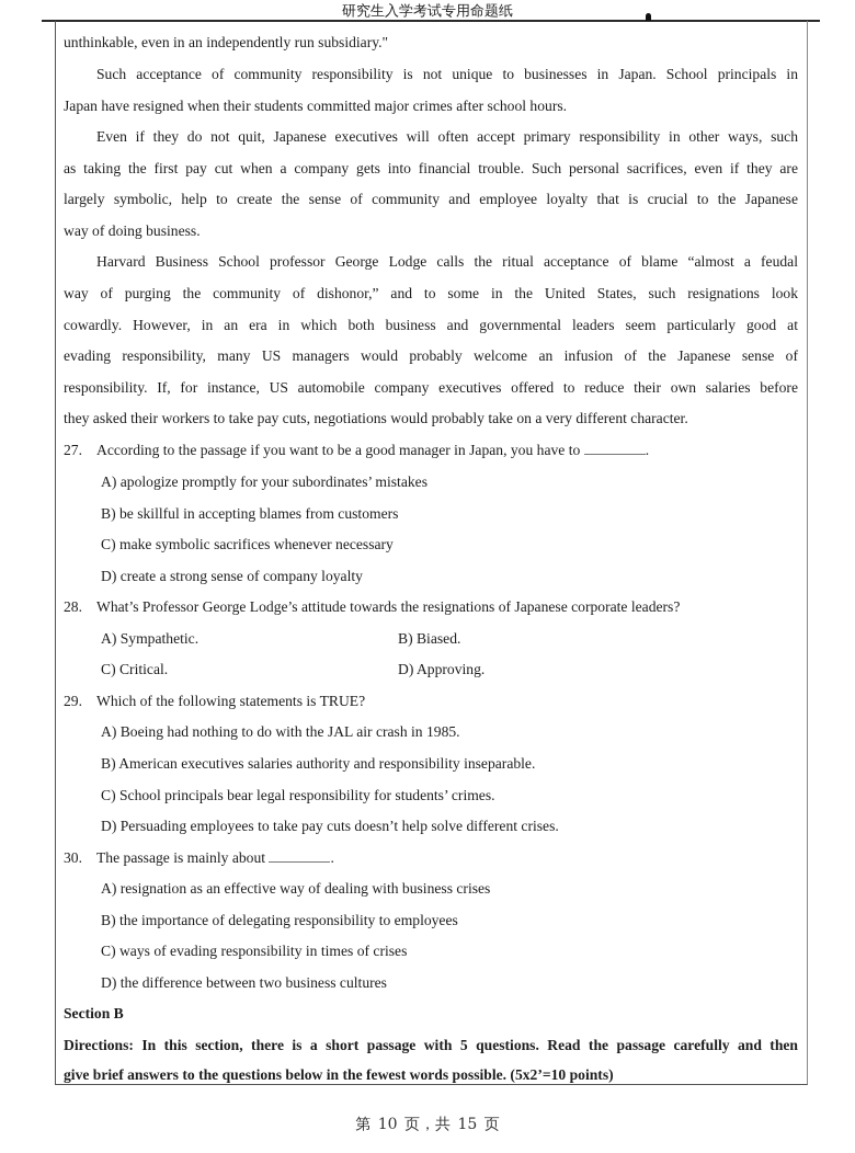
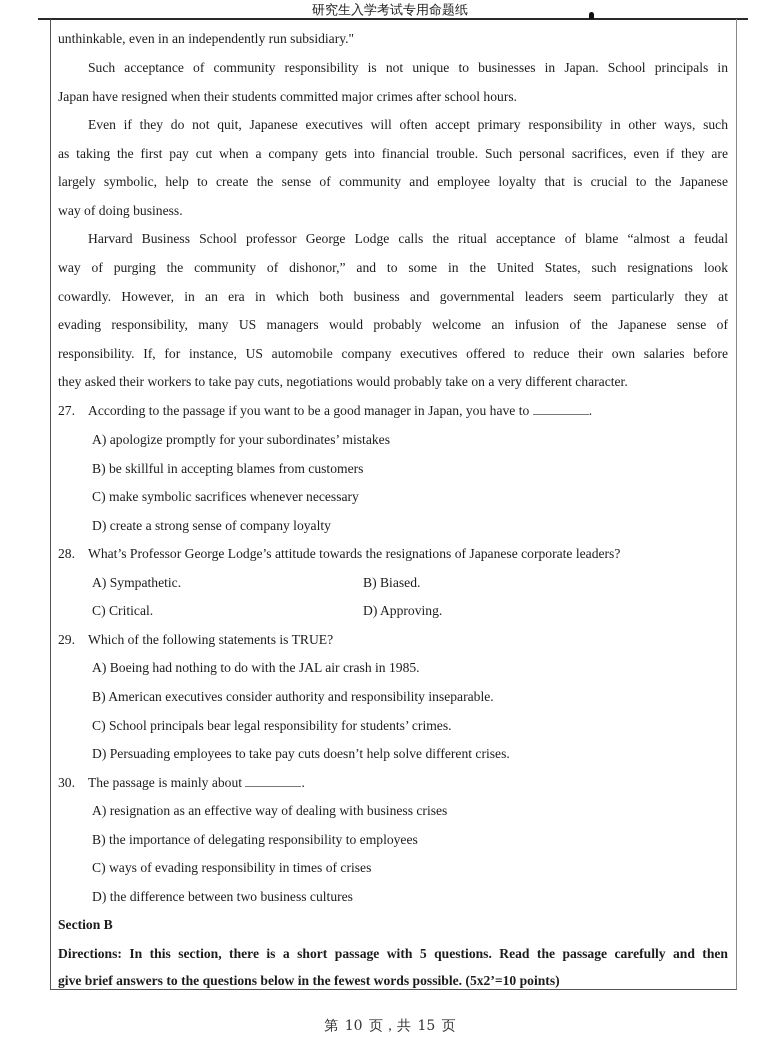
  研究生入学考试专用命题纸
  unthinkable, even in an independently run subsidiary."
  Such acceptance of community responsibility is not unique to businesses in Japan. School principals in
  Japan have resigned when their students committed major crimes after school hours.
  Even if they do not quit, Japanese executives will often accept primary responsibility in other ways, such
  as taking the first pay cut when a company gets into financial trouble. Such personal sacrifices, even if they are
  largely symbolic, help to create the sense of community and employee loyalty that is crucial to the Japanese
  way of doing business.
  Harvard Business School professor George Lodge calls the ritual acceptance of blame “almost a feudal
  way of purging the community of dishonor,” and to some in the United States, such resignations look
- cowardly. However, in an era in which both business and governmental leaders seem particularly good at
+ cowardly. However, in an era in which both business and governmental leaders seem particularly they at
  evading responsibility, many US managers would probably welcome an infusion of the Japanese sense of
  responsibility. If, for instance, US automobile company executives offered to reduce their own salaries before
  they asked their workers to take pay cuts, negotiations would probably take on a very different character.
  27. According to the passage if you want to be a good manager in Japan, you have to .
  A) apologize promptly for your subordinates’ mistakes
  B) be skillful in accepting blames from customers
  C) make symbolic sacrifices whenever necessary
  D) create a strong sense of company loyalty
  28. What’s Professor George Lodge’s attitude towards the resignations of Japanese corporate leaders?
  A) Sympathetic.
  B) Biased.
  C) Critical.
  D) Approving.
  29. Which of the following statements is TRUE?
  A) Boeing had nothing to do with the JAL air crash in 1985.
- B) American executives salaries authority and responsibility inseparable.
+ B) American executives consider authority and responsibility inseparable.
  C) School principals bear legal responsibility for students’ crimes.
  D) Persuading employees to take pay cuts doesn’t help solve different crises.
  30. The passage is mainly about .
  A) resignation as an effective way of dealing with business crises
  B) the importance of delegating responsibility to employees
  C) ways of evading responsibility in times of crises
  D) the difference between two business cultures
  Section B
  Directions: In this section, there is a short passage with 5 questions. Read the passage carefully and then
  give brief answers to the questions below in the fewest words possible. (5x2’=10 points)
  第 10 页，共 15 页
